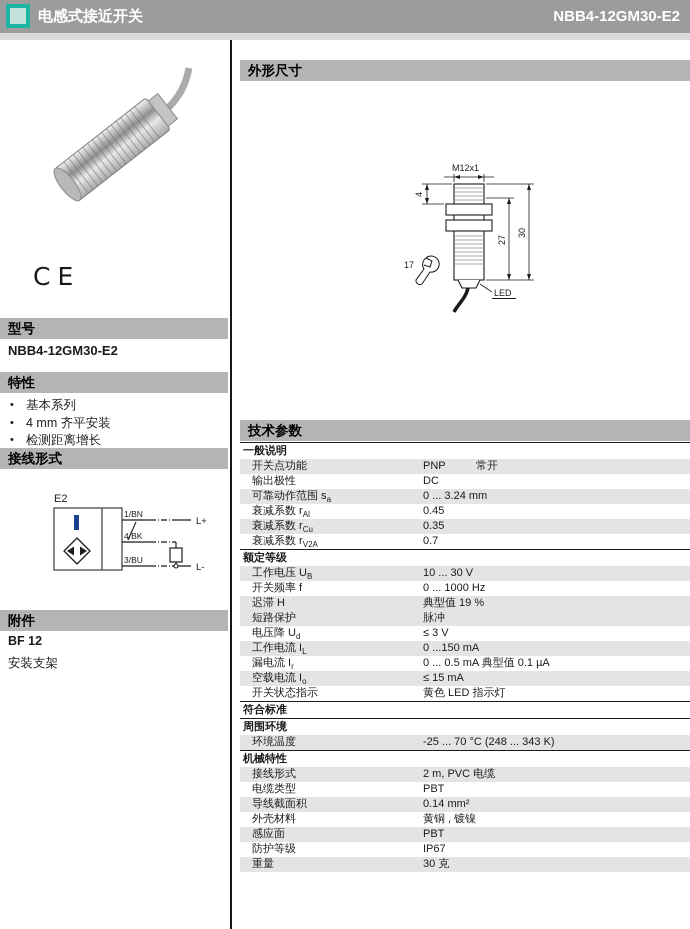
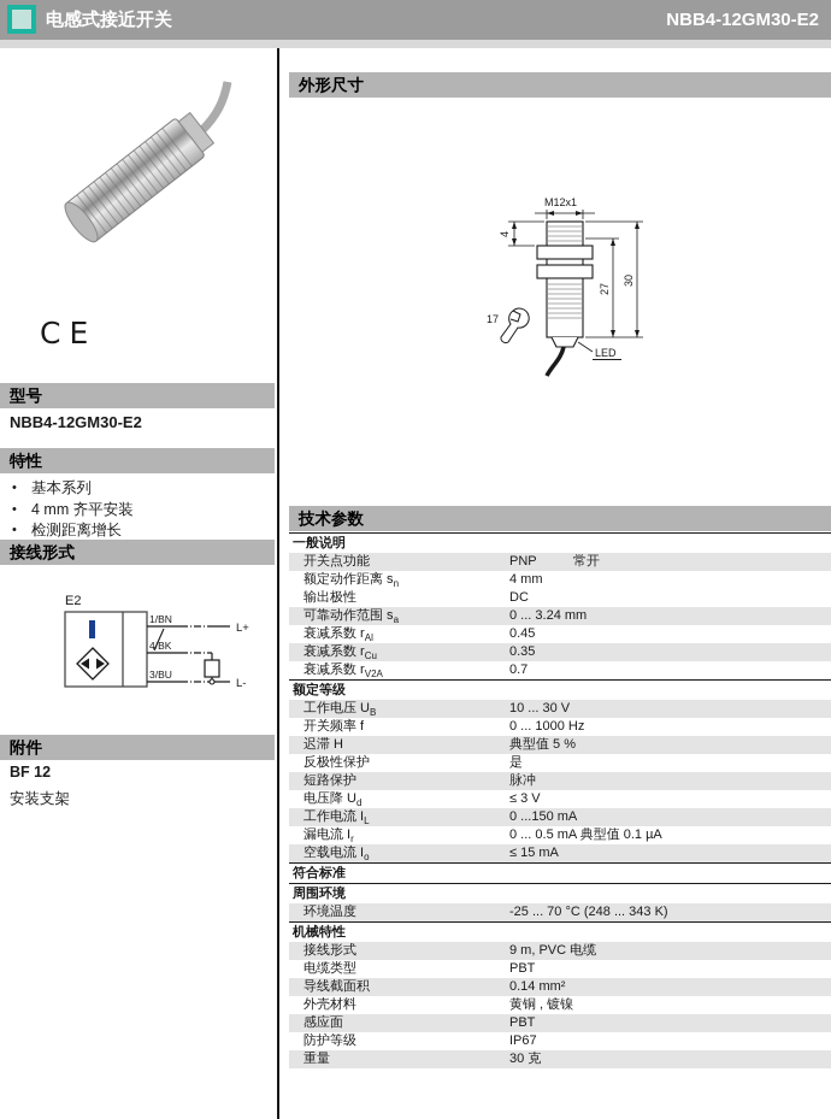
  电感式接近开关
  NBB4-12GM30-E2
  CE
  型号
  NBB4-12GM30-E2
  特性
  •
  基本系列
  •
  4 mm 齐平安装
  •
  检测距离增长
  接线形式
  E2
  1/BN
  4/BK
  3/BU
  L+
  L-
  附件
  BF 12
  安装支架
  外形尺寸
  M12x1
  17
  LED
  技术参数
  一般说明
  开关点功能
  PNP
  常开
+ 额定动作距离 sn
+ 4 mm
  输出极性
  DC
  可靠动作范围 sa
  0 ... 3.24 mm
  衰减系数 rAl
  0.45
  衰减系数 rCu
  0.35
  衰减系数 rV2A
  0.7
  额定等级
  工作电压 UB
  10 ... 30 V
  开关频率 f
  0 ... 1000 Hz
  迟滞 H
- 典型值 19 %
+ 典型值 5 %
+ 反极性保护
+ 是
  短路保护
  脉冲
  电压降 Ud
  ≤ 3 V
  工作电流 IL
  0 ...150 mA
  漏电流 Ir
  0 ... 0.5 mA 典型值 0.1 µA
  空载电流 Io
  ≤ 15 mA
- 开关状态指示
- 黄色 LED 指示灯
  符合标准
  周围环境
  环境温度
  -25 ... 70 °C (248 ... 343 K)
  机械特性
  接线形式
- 2 m, PVC 电缆
+ 9 m, PVC 电缆
  电缆类型
  PBT
  导线截面积
  0.14 mm²
  外壳材料
  黄铜 , 镀镍
  感应面
  PBT
  防护等级
  IP67
  重量
  30 克
